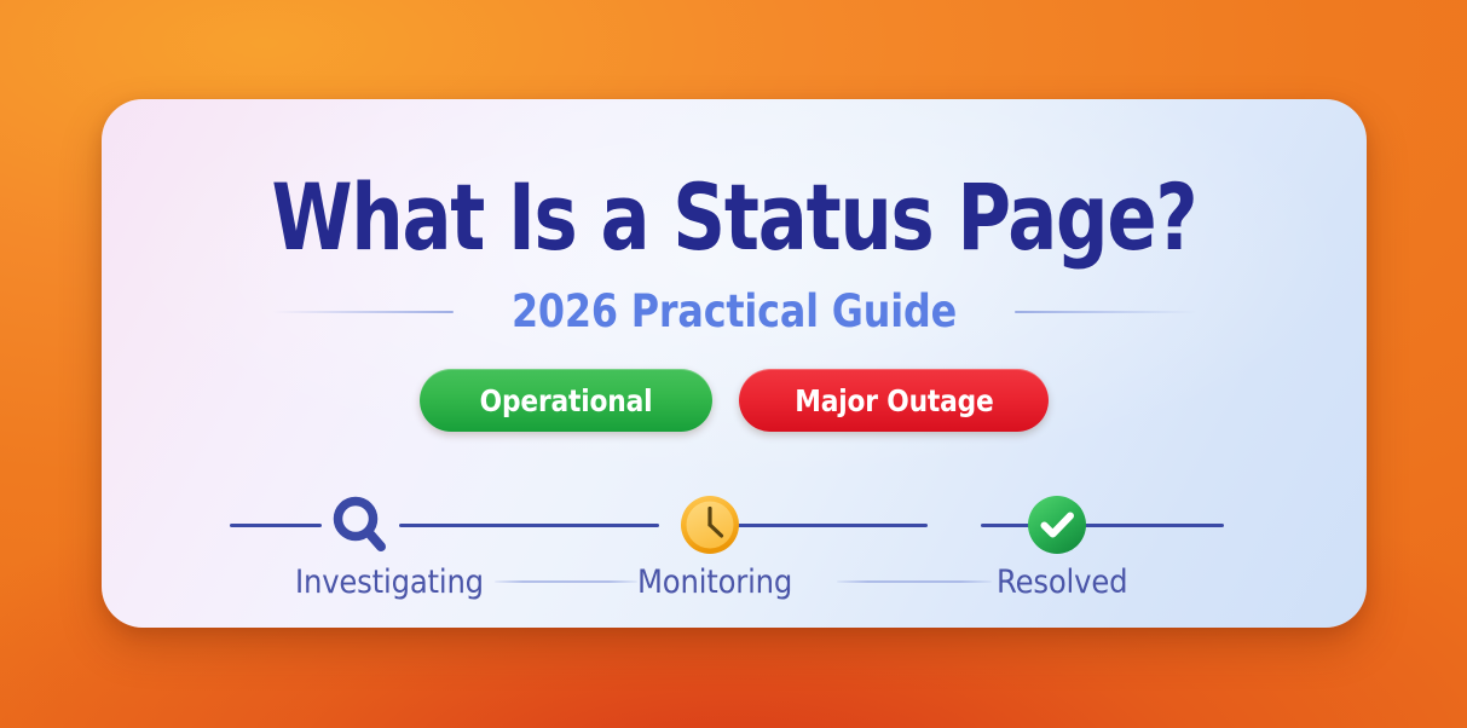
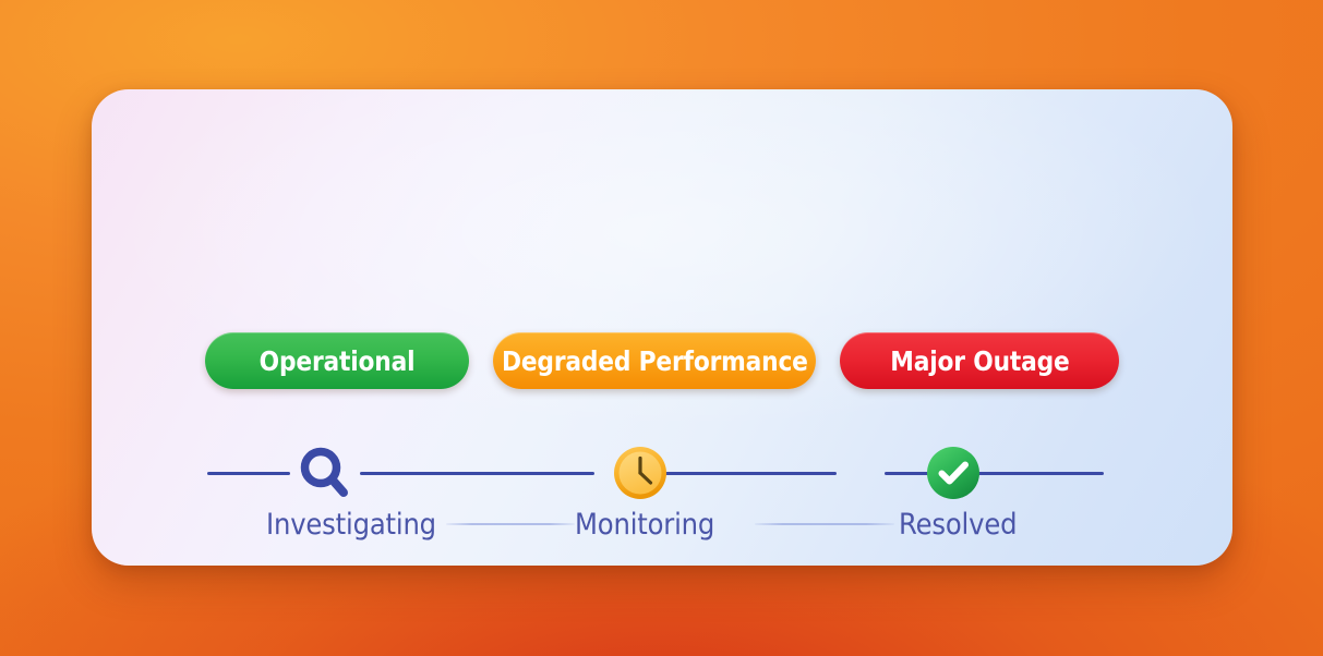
- What Is a Status Page?
- 2026 Practical Guide
  Operational
+ Degraded Performance
  Major Outage
  Investigating
  Monitoring
  Resolved
